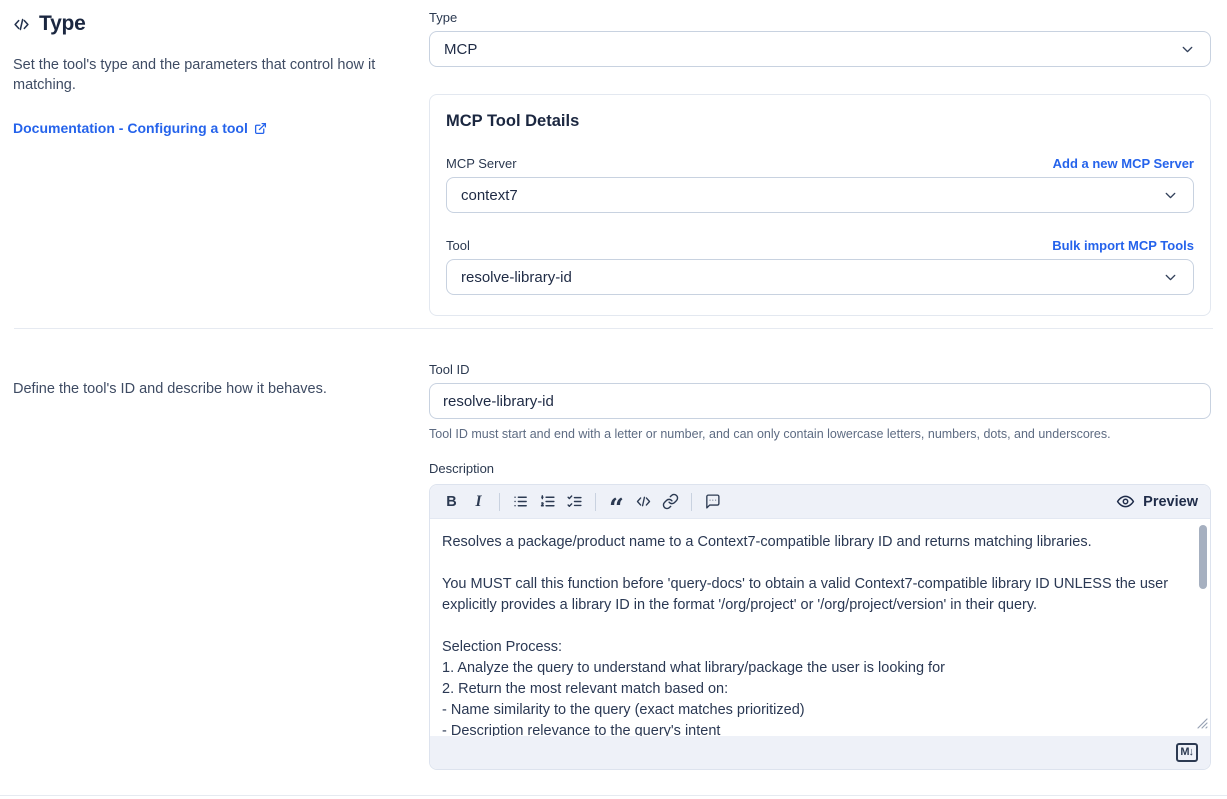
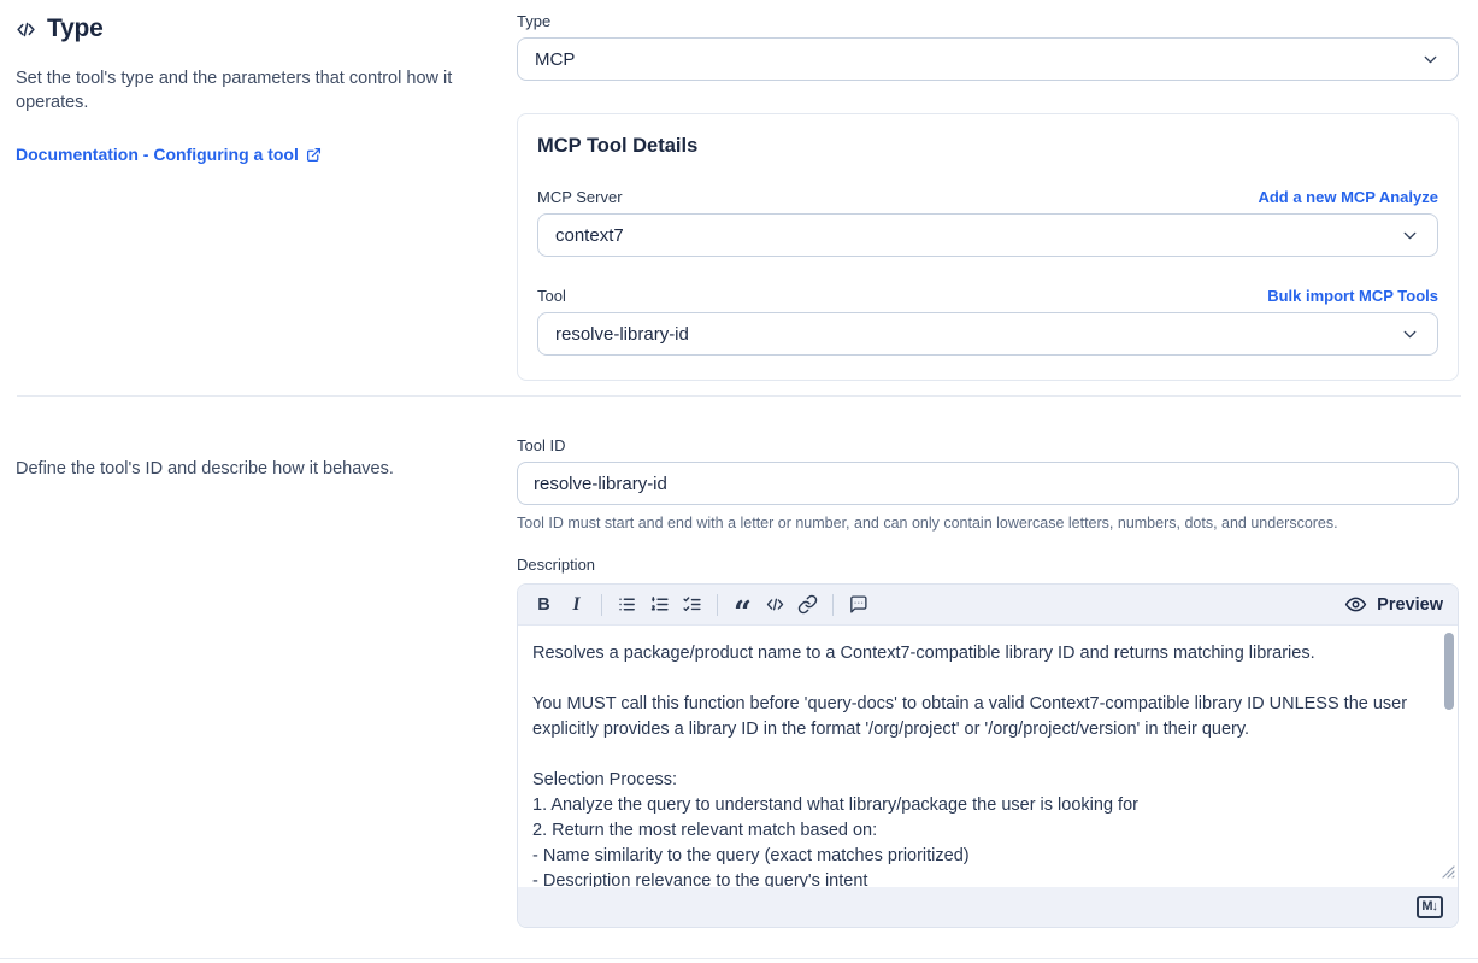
  Type
- Set the tool's type and the parameters that control how it matching.
+ Set the tool's type and the parameters that control how it operates.
  Documentation - Configuring a tool
  Type
  MCP
  MCP Tool Details
  MCP Server
- Add a new MCP Server
+ Add a new MCP Analyze
  context7
  Tool
  Bulk import MCP Tools
  resolve-library-id
  Define the tool's ID and describe how it behaves.
  Tool ID
  resolve-library-id
  Tool ID must start and end with a letter or number, and can only contain lowercase letters, numbers, dots, and underscores.
  Description
  B
  I
  “
  Preview
  Resolves a package/product name to a Context7-compatible library ID and returns matching libraries.
  You MUST call this function before 'query-docs' to obtain a valid Context7-compatible library ID UNLESS the user explicitly provides a library ID in the format '/org/project' or '/org/project/version' in their query.
  Selection Process:
  1. Analyze the query to understand what library/package the user is looking for
  2. Return the most relevant match based on:
  - Name similarity to the query (exact matches prioritized)
  - Description relevance to the query's intent
  M↓
